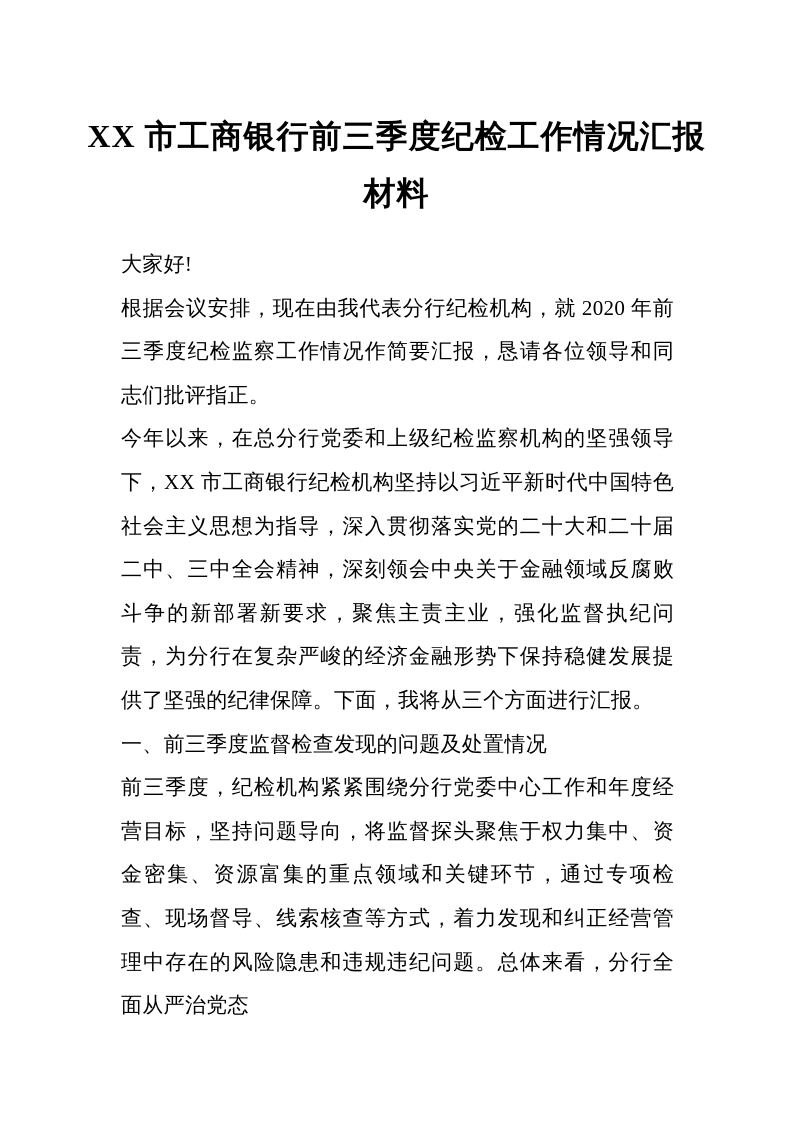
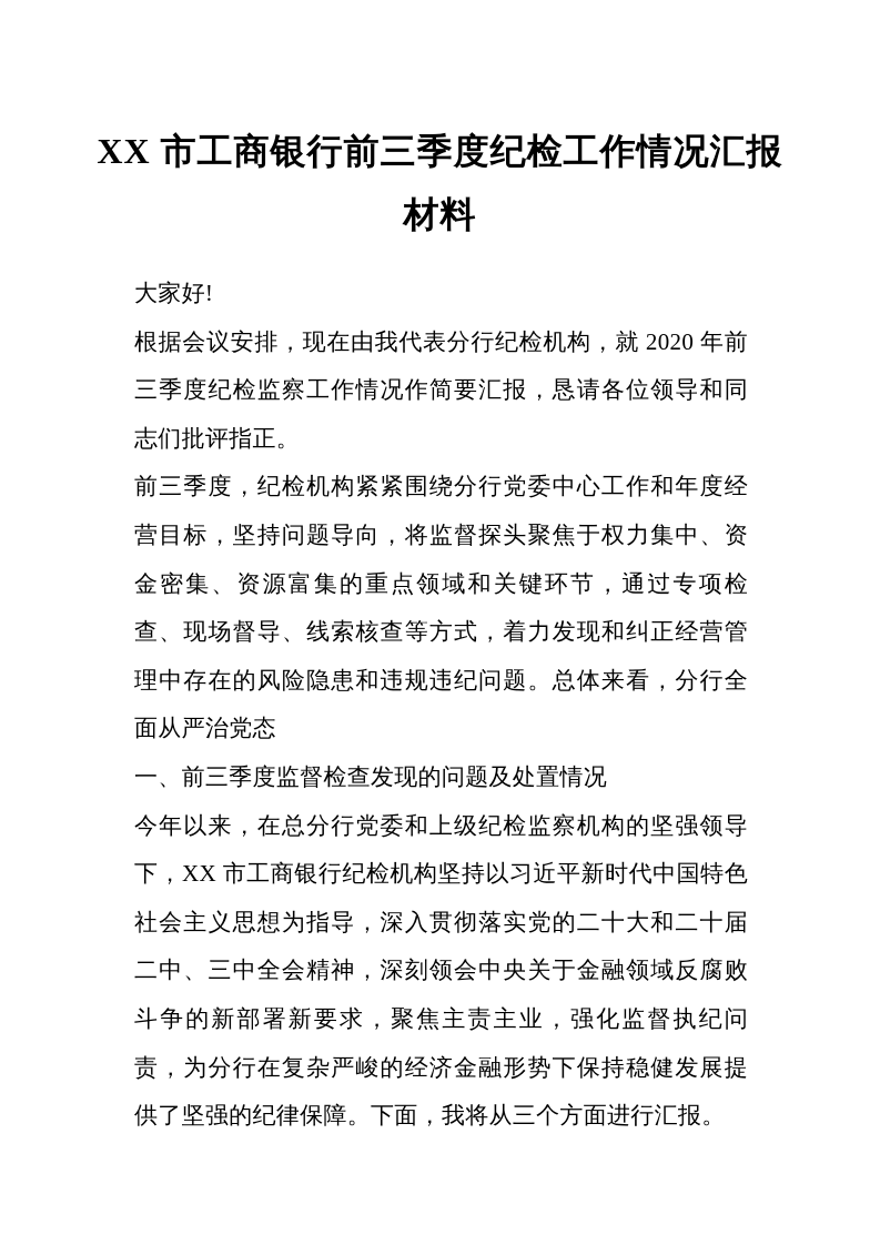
  XX 市工商银行前三季度纪检工作情况汇报
  材料
  大家好!
  根据会议安排，现在由我代表分行纪检机构，就 2020 年前三季度纪检监察工作情况作简要汇报，恳请各位领导和同志们批评指正。
- 今年以来，在总分行党委和上级纪检监察机构的坚强领导下，XX 市工商银行纪检机构坚持以习近平新时代中国特色社会主义思想为指导，深入贯彻落实党的二十大和二十届二中、三中全会精神，深刻领会中央关于金融领域反腐败斗争的新部署新要求，聚焦主责主业，强化监督执纪问责，为分行在复杂严峻的经济金融形势下保持稳健发展提供了坚强的纪律保障。下面，我将从三个方面进行汇报。
+ 前三季度，纪检机构紧紧围绕分行党委中心工作和年度经营目标，坚持问题导向，将监督探头聚焦于权力集中、资金密集、资源富集的重点领域和关键环节，通过专项检查、现场督导、线索核查等方式，着力发现和纠正经营管理中存在的风险隐患和违规违纪问题。总体来看，分行全面从严治党态
  一、前三季度监督检查发现的问题及处置情况
- 前三季度，纪检机构紧紧围绕分行党委中心工作和年度经营目标，坚持问题导向，将监督探头聚焦于权力集中、资金密集、资源富集的重点领域和关键环节，通过专项检查、现场督导、线索核查等方式，着力发现和纠正经营管理中存在的风险隐患和违规违纪问题。总体来看，分行全面从严治党态
+ 今年以来，在总分行党委和上级纪检监察机构的坚强领导下，XX 市工商银行纪检机构坚持以习近平新时代中国特色社会主义思想为指导，深入贯彻落实党的二十大和二十届二中、三中全会精神，深刻领会中央关于金融领域反腐败斗争的新部署新要求，聚焦主责主业，强化监督执纪问责，为分行在复杂严峻的经济金融形势下保持稳健发展提供了坚强的纪律保障。下面，我将从三个方面进行汇报。
